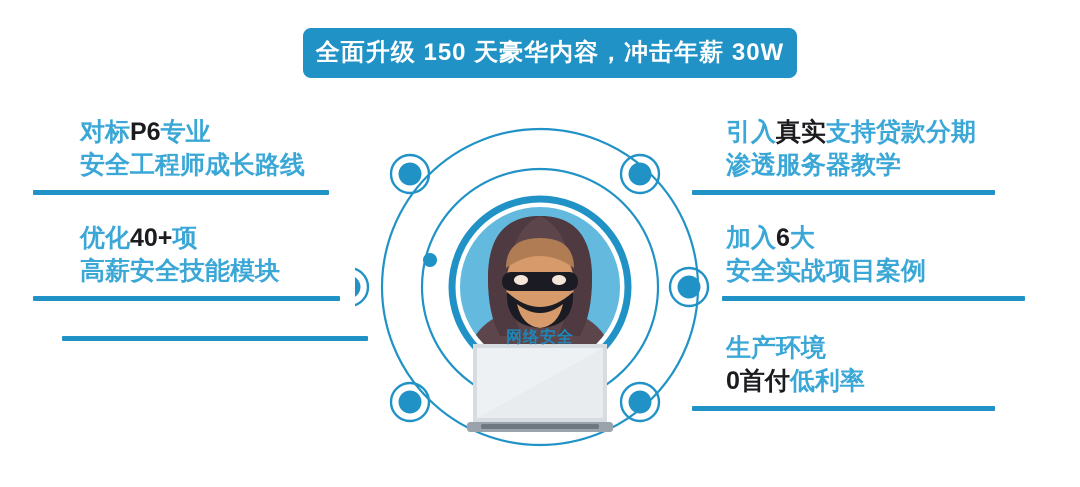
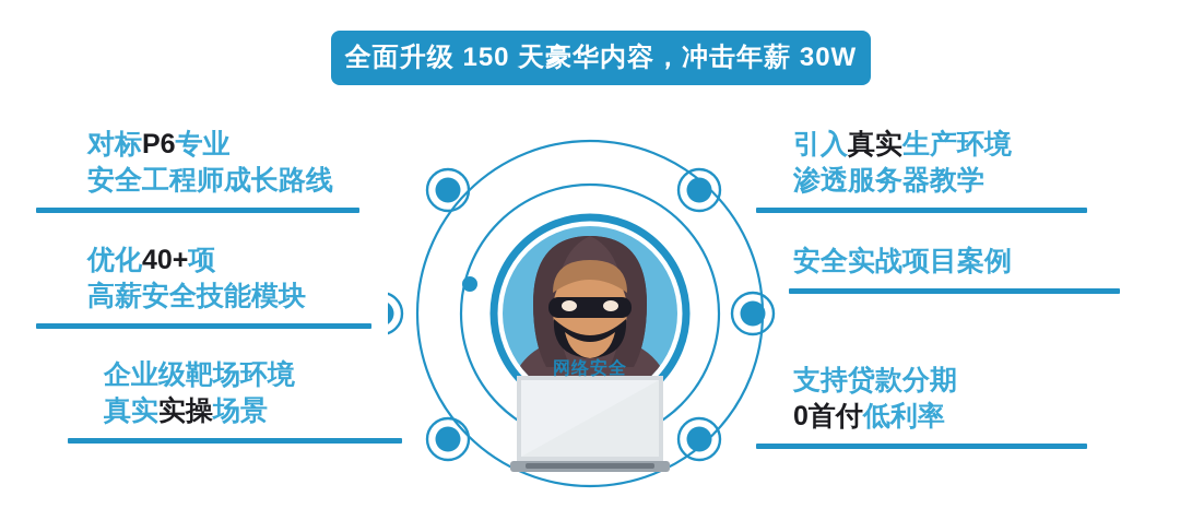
  全面升级 150 天豪华内容，冲击年薪 30W
  对标P6专业
  安全工程师成长路线
  优化40+项
  高薪安全技能模块
+ 企业级靶场环境
+ 真实实操场景
- 引入真实支持贷款分期
+ 引入真实生产环境
  渗透服务器教学
- 加入6大
  安全实战项目案例
- 生产环境
+ 支持贷款分期
  0首付低利率
  网络安全
